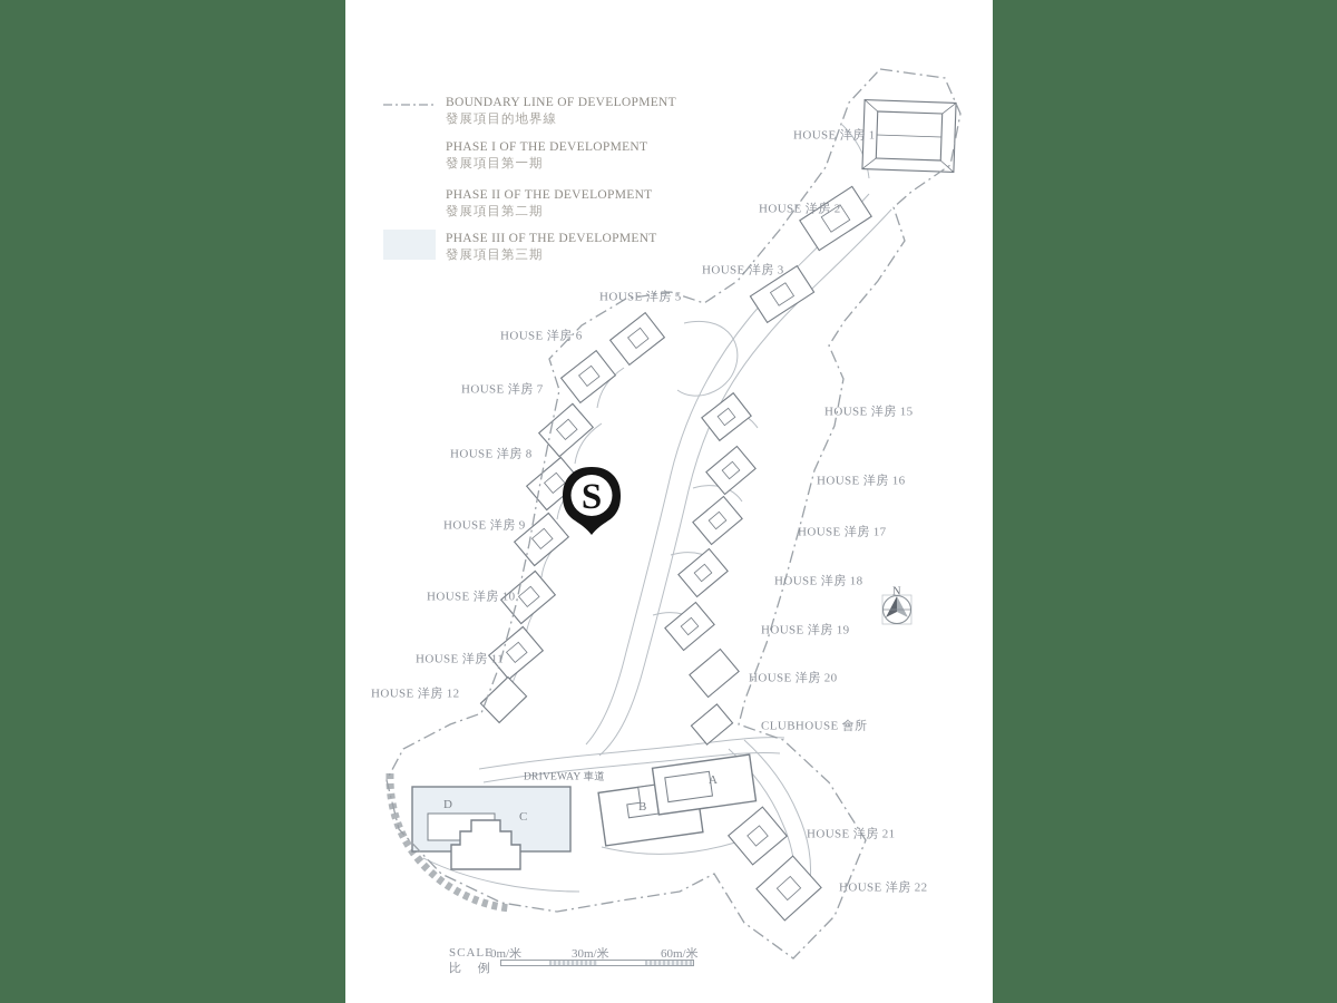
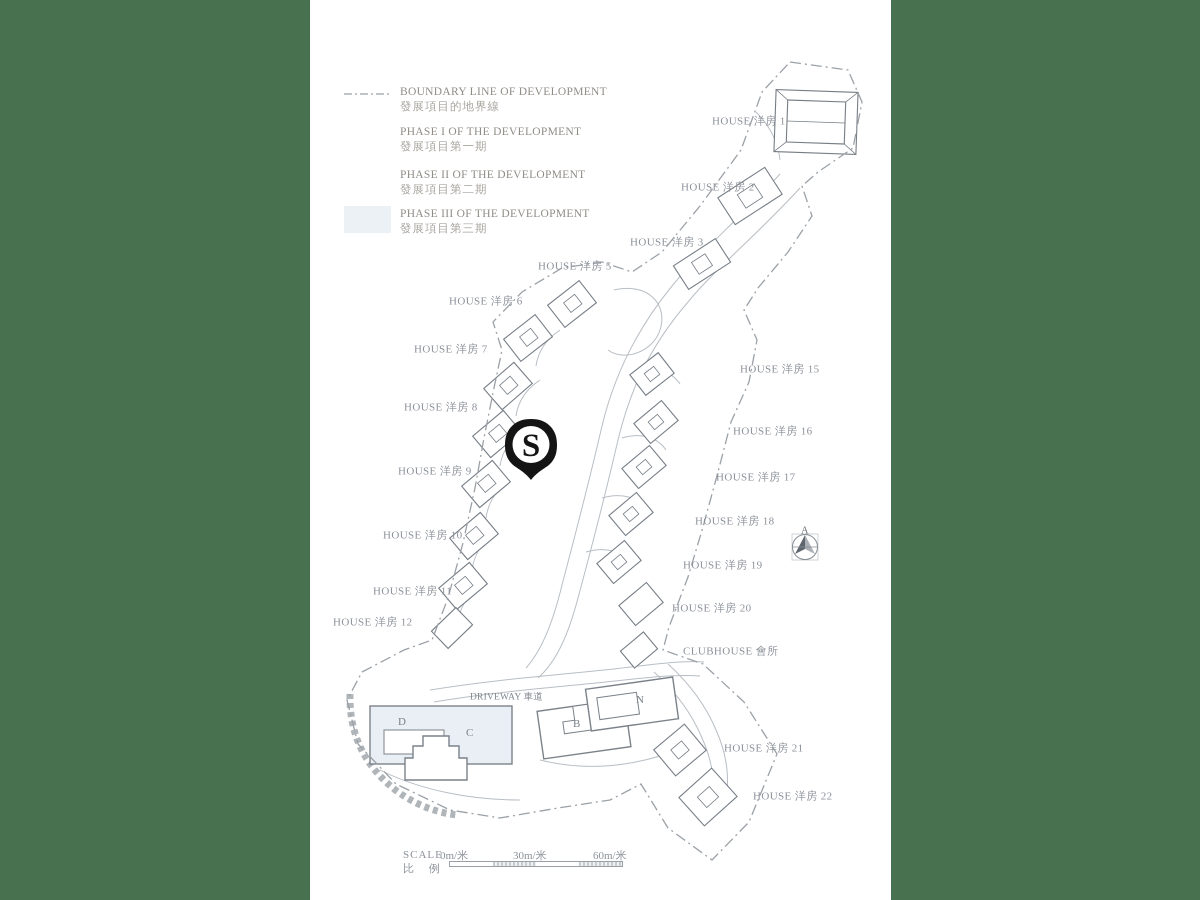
  BOUNDARY LINE OF DEVELOPMENT
  發展項目的地界線
  PHASE I OF THE DEVELOPMENT
  發展項目第一期
  PHASE II OF THE DEVELOPMENT
  發展項目第二期
  PHASE III OF THE DEVELOPMENT
  發展項目第三期
  HOUSE 洋房 1
  HOUSE 洋房 2
  HOUSE 洋房 3
  HOUSE 洋房 5
  HOUSE 洋房 6
  HOUSE 洋房 7
  HOUSE 洋房 8
  HOUSE 洋房 9
  HOUSE 洋房 10
  HOUSE 洋房 11
  HOUSE 洋房 12
  HOUSE 洋房 15
  HOUSE 洋房 16
  HOUSE 洋房 17
  HOUSE 洋房 18
  HOUSE 洋房 19
  HOUSE 洋房 20
  CLUBHOUSE 會所
  HOUSE 洋房 21
  HOUSE 洋房 22
  DRIVEWAY 車道
- A
+ N
  B
  C
  D
- N
+ A
  S
  SCALE
  比 例
  0m/米
  30m/米
  60m/米
